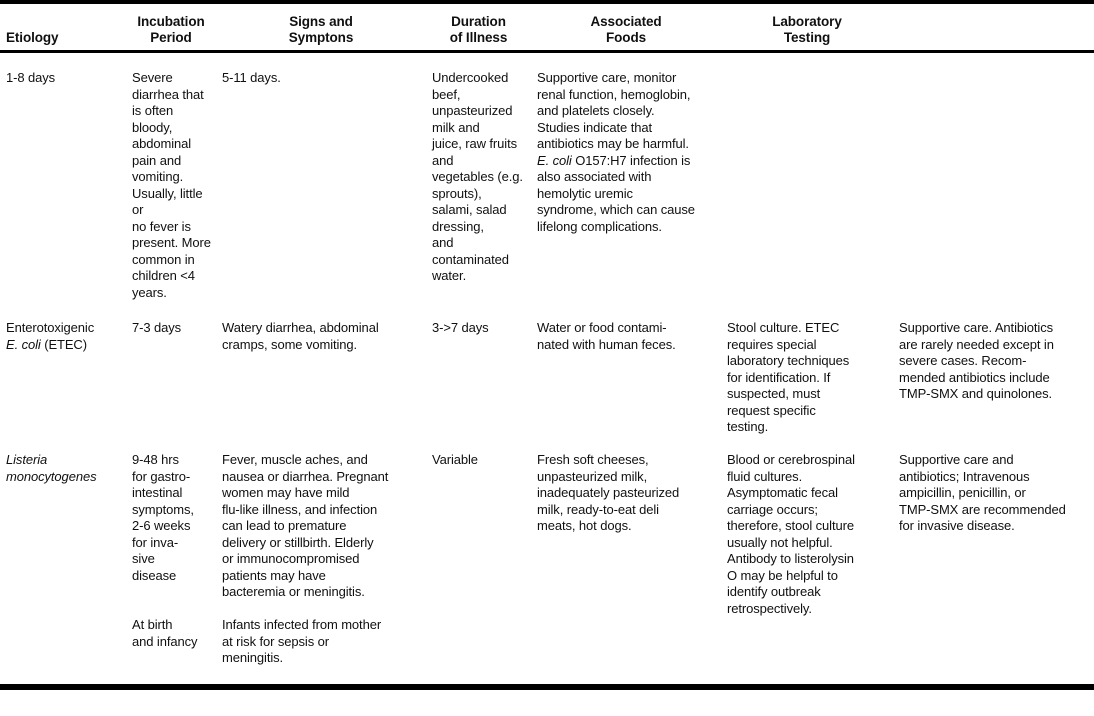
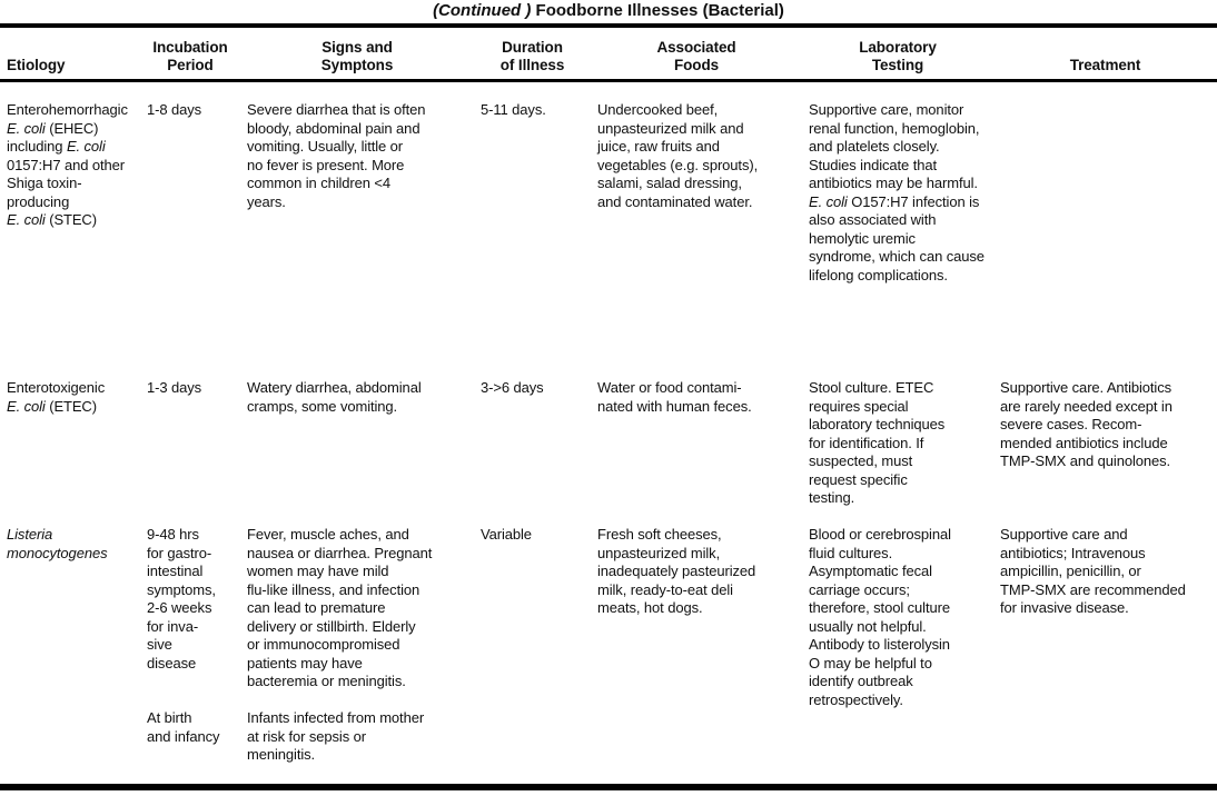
+ (Continued ) Foodborne Illnesses (Bacterial)
  Etiology
  Incubation
  Period
  Signs and
  Symptons
  Duration
  of Illness
  Associated
  Foods
  Laboratory
  Testing
+ Treatment
+ Enterohemorrhagic
+ E. coli (EHEC)
+ including E. coli
+ 0157:H7 and other
+ Shiga toxin-
+ producing
+ E. coli (STEC)
  1-8 days
  Severe diarrhea that is often
  bloody, abdominal pain and
  vomiting. Usually, little or
  no fever is present. More
  common in children <4
  years.
  5-11 days.
  Undercooked beef,
  unpasteurized milk and
  juice, raw fruits and
  vegetables (e.g. sprouts),
  salami, salad dressing,
  and contaminated water.
  Supportive care, monitor
  renal function, hemoglobin,
  and platelets closely.
  Studies indicate that
  antibiotics may be harmful.
  E. coli O157:H7 infection is
  also associated with
  hemolytic uremic
  syndrome, which can cause
  lifelong complications.
  Enterotoxigenic
  E. coli (ETEC)
- 7-3 days
+ 1-3 days
  Watery diarrhea, abdominal
  cramps, some vomiting.
- 3->7 days
+ 3->6 days
  Water or food contami-
  nated with human feces.
  Stool culture. ETEC
  requires special
  laboratory techniques
  for identification. If
  suspected, must
  request specific
  testing.
  Supportive care. Antibiotics
  are rarely needed except in
  severe cases. Recom-
  mended antibiotics include
  TMP-SMX and quinolones.
  Listeria
  monocytogenes
  9-48 hrs
  for gastro-
  intestinal
  symptoms,
  2-6 weeks
  for inva-
  sive
  disease
  At birth
  and infancy
  Fever, muscle aches, and
  nausea or diarrhea. Pregnant
  women may have mild
  flu-like illness, and infection
  can lead to premature
  delivery or stillbirth. Elderly
  or immunocompromised
  patients may have
  bacteremia or meningitis.
  Infants infected from mother
  at risk for sepsis or
  meningitis.
  Variable
  Fresh soft cheeses,
  unpasteurized milk,
  inadequately pasteurized
  milk, ready-to-eat deli
  meats, hot dogs.
  Blood or cerebrospinal
  fluid cultures.
  Asymptomatic fecal
  carriage occurs;
  therefore, stool culture
  usually not helpful.
  Antibody to listerolysin
  O may be helpful to
  identify outbreak
  retrospectively.
  Supportive care and
  antibiotics; Intravenous
  ampicillin, penicillin, or
  TMP-SMX are recommended
  for invasive disease.
